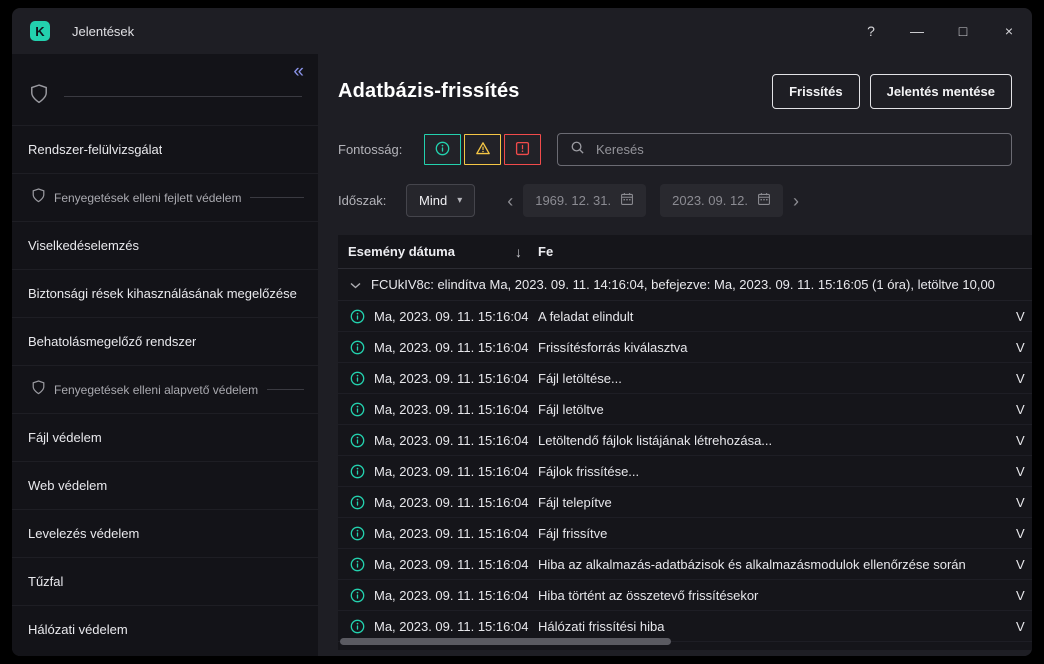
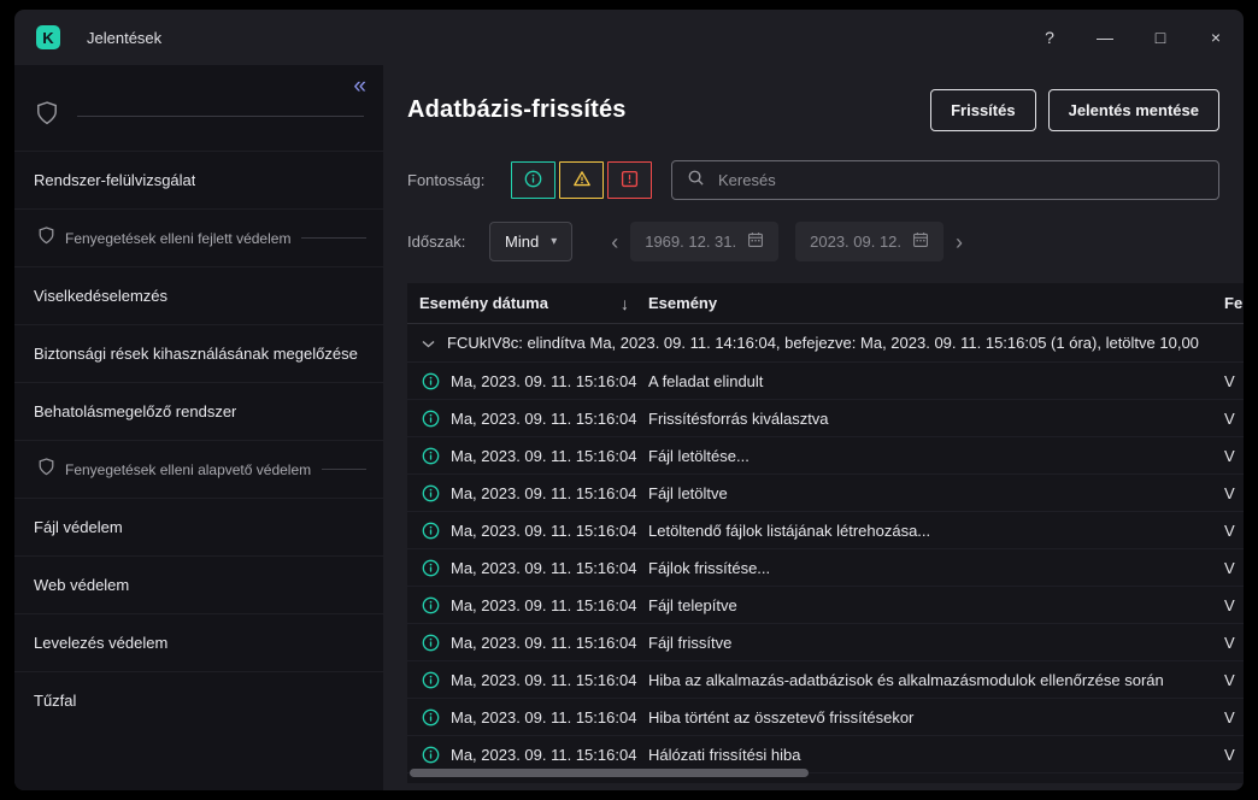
  K
  Jelentések
  ?
  —
  □
  ×
  «
  Rendszer-felülvizsgálat
  Fenyegetések elleni fejlett védelem
  Viselkedéselemzés
  Biztonsági rések kihasználásának megelőzése
  Behatolásmegelőző rendszer
  Fenyegetések elleni alapvető védelem
  Fájl védelem
  Web védelem
  Levelezés védelem
  Tűzfal
- Hálózati védelem
  Adatbázis-frissítés
  Frissítés
  Jelentés mentése
  Fontosság:
  Keresés
  Időszak:
  Mind
  ▾
  ‹
  1969. 12. 31.
  2023. 09. 12.
  ›
  Esemény dátuma
  ↓
+ Esemény
  Fe
  FCUkIV8c: elindítva Ma, 2023. 09. 11. 14:16:04, befejezve: Ma, 2023. 09. 11. 15:16:05 (1 óra), letöltve 10,00
  Ma, 2023. 09. 11. 15:16:04
  A feladat elindult
  V
  Ma, 2023. 09. 11. 15:16:04
  Frissítésforrás kiválasztva
  V
  Ma, 2023. 09. 11. 15:16:04
  Fájl letöltése...
  V
  Ma, 2023. 09. 11. 15:16:04
  Fájl letöltve
  V
  Ma, 2023. 09. 11. 15:16:04
  Letöltendő fájlok listájának létrehozása...
  V
  Ma, 2023. 09. 11. 15:16:04
  Fájlok frissítése...
  V
  Ma, 2023. 09. 11. 15:16:04
  Fájl telepítve
  V
  Ma, 2023. 09. 11. 15:16:04
  Fájl frissítve
  V
  Ma, 2023. 09. 11. 15:16:04
  Hiba az alkalmazás-adatbázisok és alkalmazásmodulok ellenőrzése során
  V
  Ma, 2023. 09. 11. 15:16:04
  Hiba történt az összetevő frissítésekor
  V
  Ma, 2023. 09. 11. 15:16:04
  Hálózati frissítési hiba
  V
